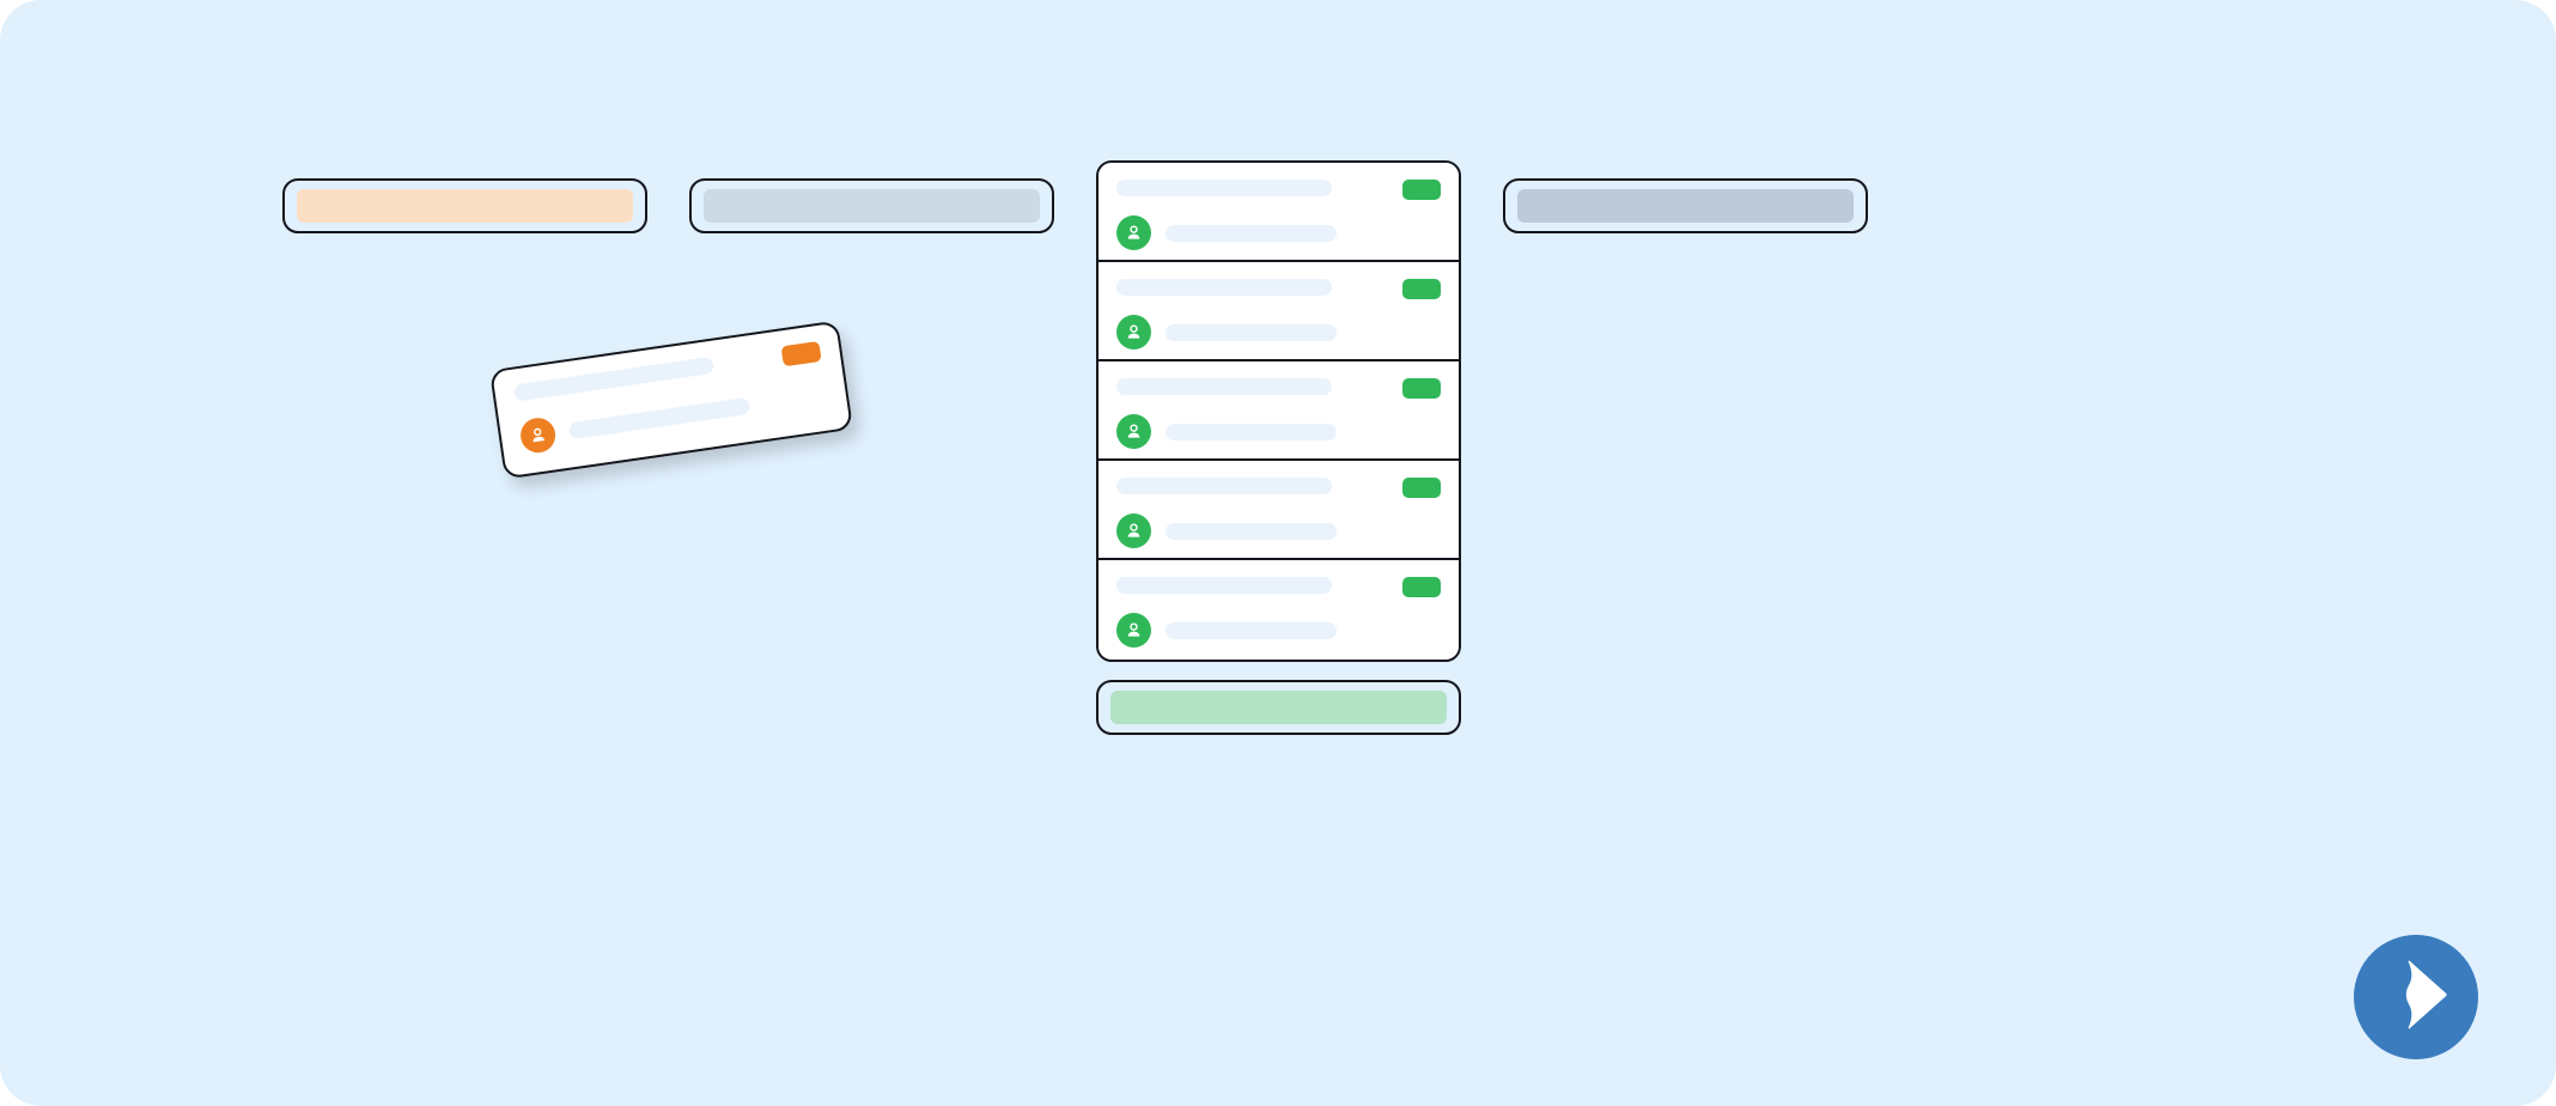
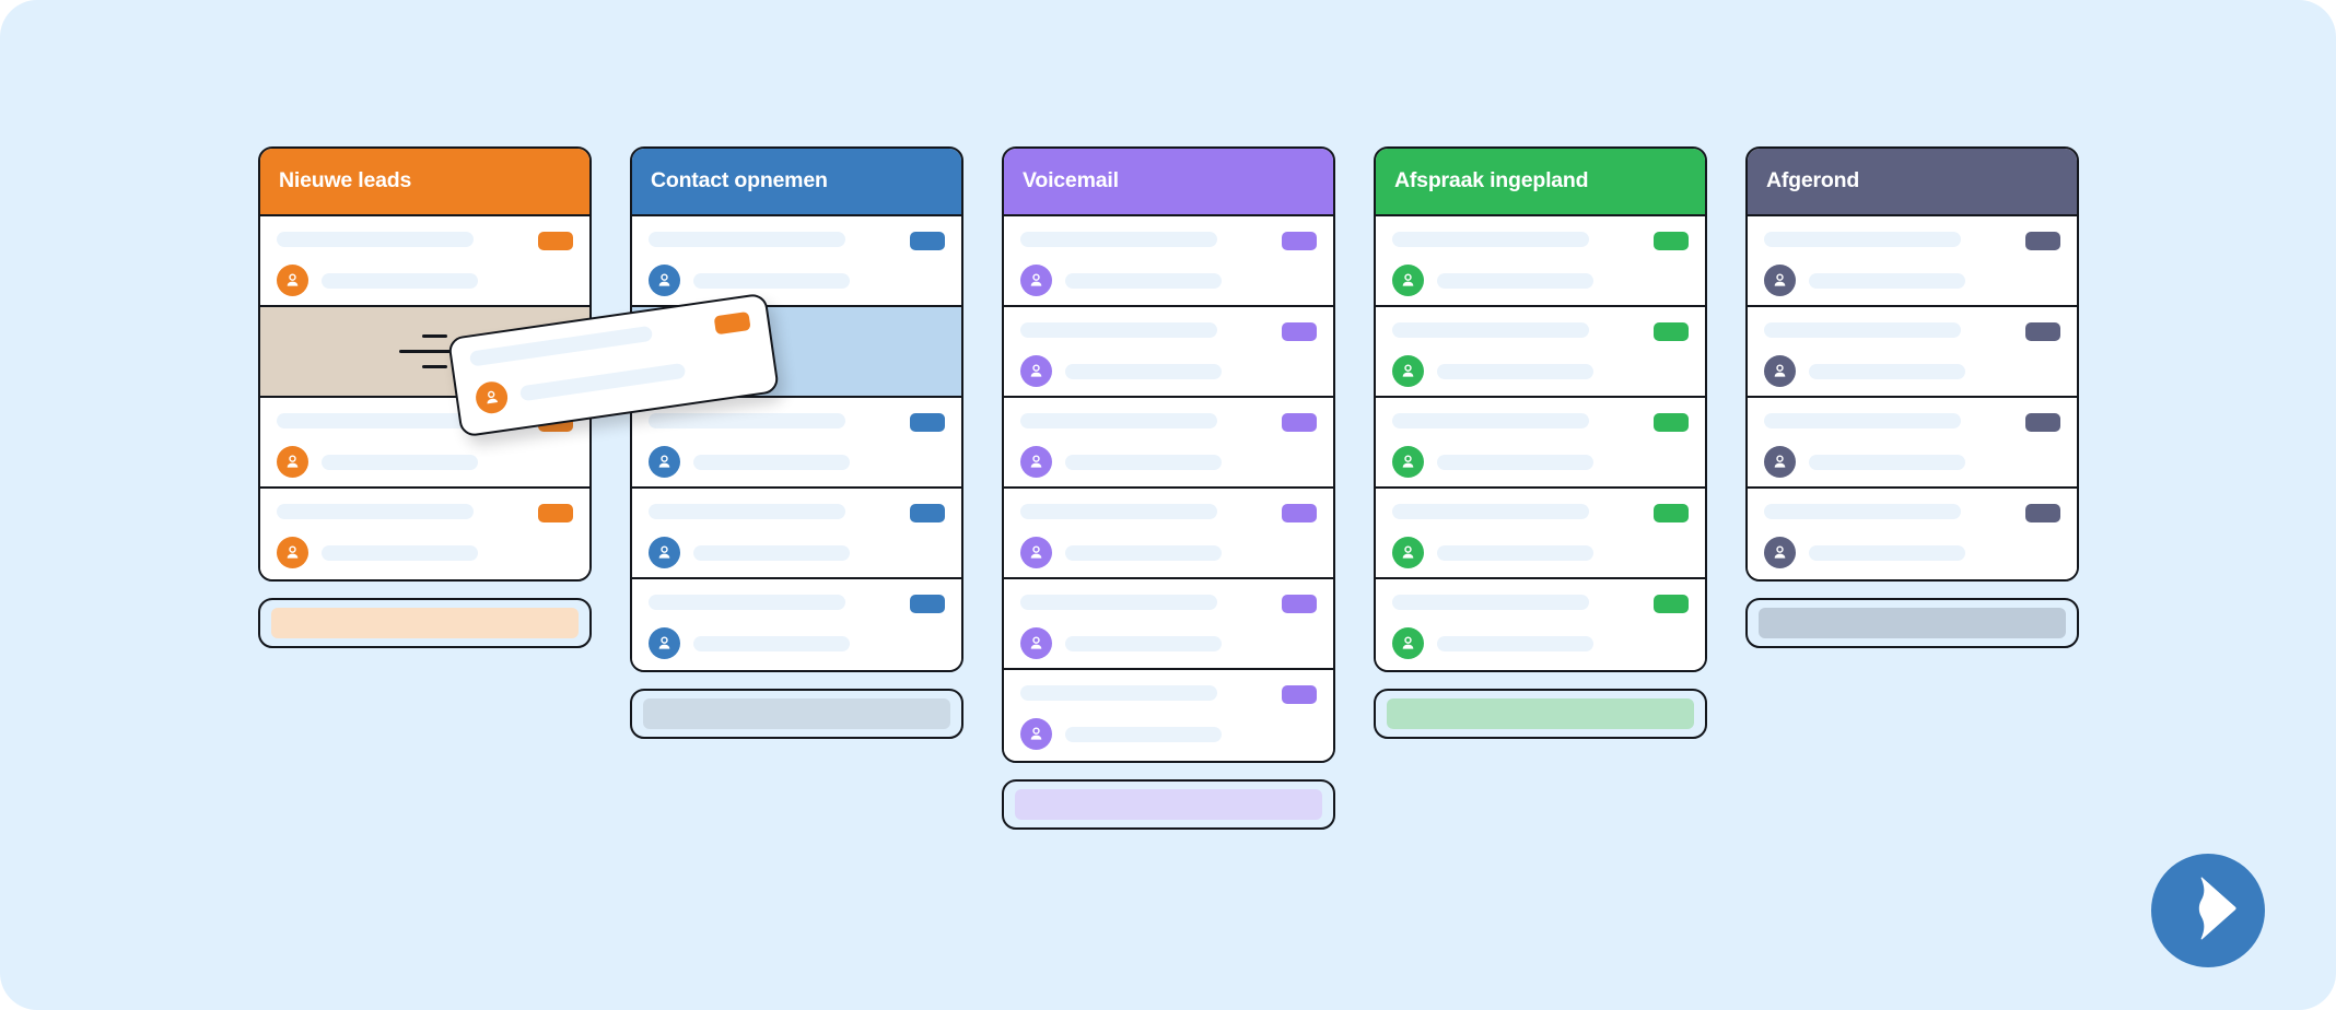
+ Nieuwe leads
+ Contact opnemen
+ Voicemail
+ Afspraak ingepland
+ Afgerond
